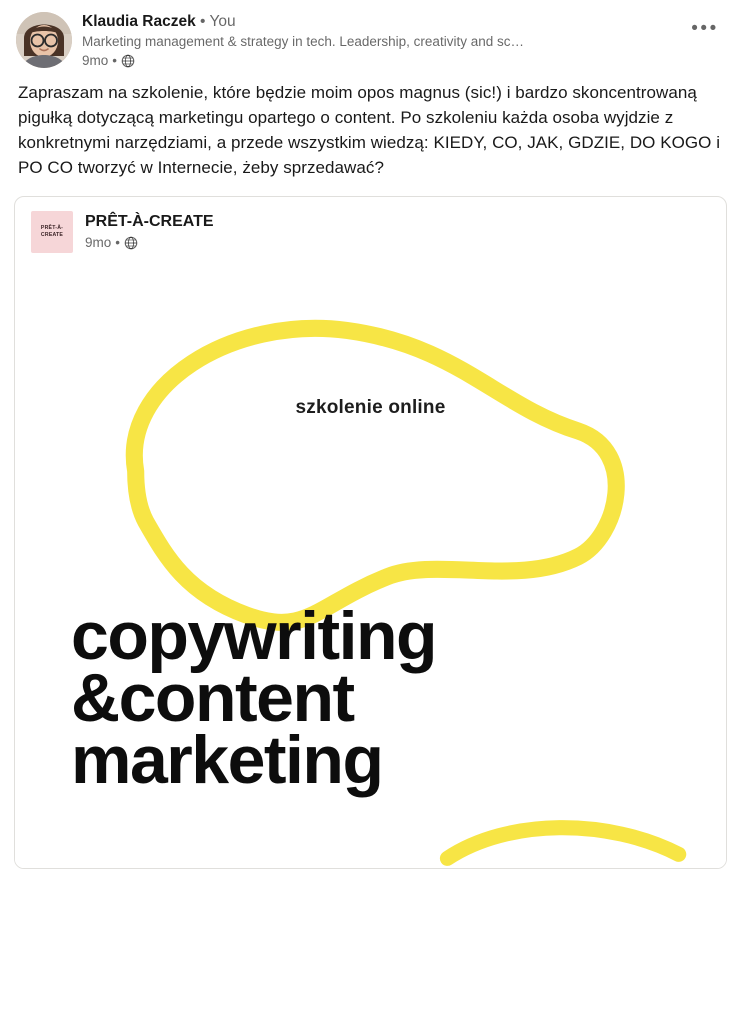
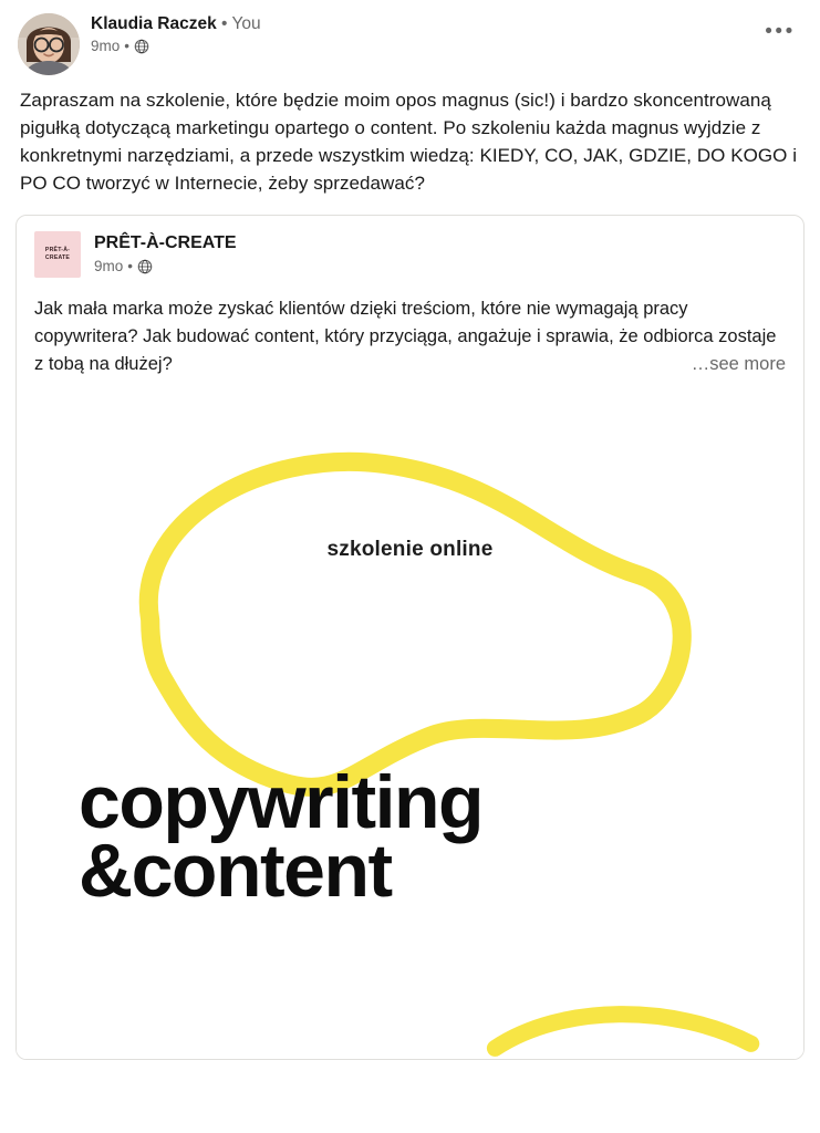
  Klaudia Raczek • You
- Marketing management & strategy in tech. Leadership, creativity and sc…
  9mo
  •
  •••
- Zapraszam na szkolenie, które będzie moim opos magnus (sic!) i bardzo skoncentrowaną pigułką dotyczącą marketingu opartego o content. Po szkoleniu każda osoba wyjdzie z konkretnymi narzędziami, a przede wszystkim wiedzą: KIEDY, CO, JAK, GDZIE, DO KOGO i PO CO tworzyć w Internecie, żeby sprzedawać?
+ Zapraszam na szkolenie, które będzie moim opos magnus (sic!) i bardzo skoncentrowaną pigułką dotyczącą marketingu opartego o content. Po szkoleniu każda magnus wyjdzie z konkretnymi narzędziami, a przede wszystkim wiedzą: KIEDY, CO, JAK, GDZIE, DO KOGO i PO CO tworzyć w Internecie, żeby sprzedawać?
  PRÊT-À-CREATE
  9mo
  •
+ Jak mała marka może zyskać klientów dzięki treściom, które nie wymagają pracy copywritera? Jak budować content, który przyciąga, angażuje i sprawia, że odbiorca zostaje z tobą na dłużej?
+ …see more
  szkolenie online
  copywriting
  &content
- marketing
